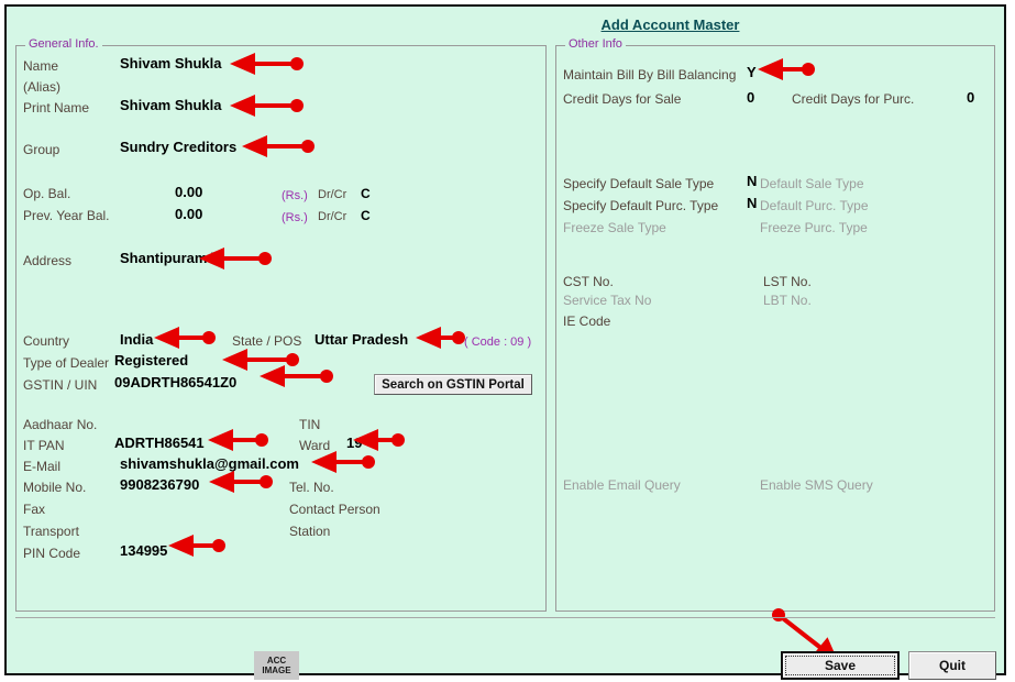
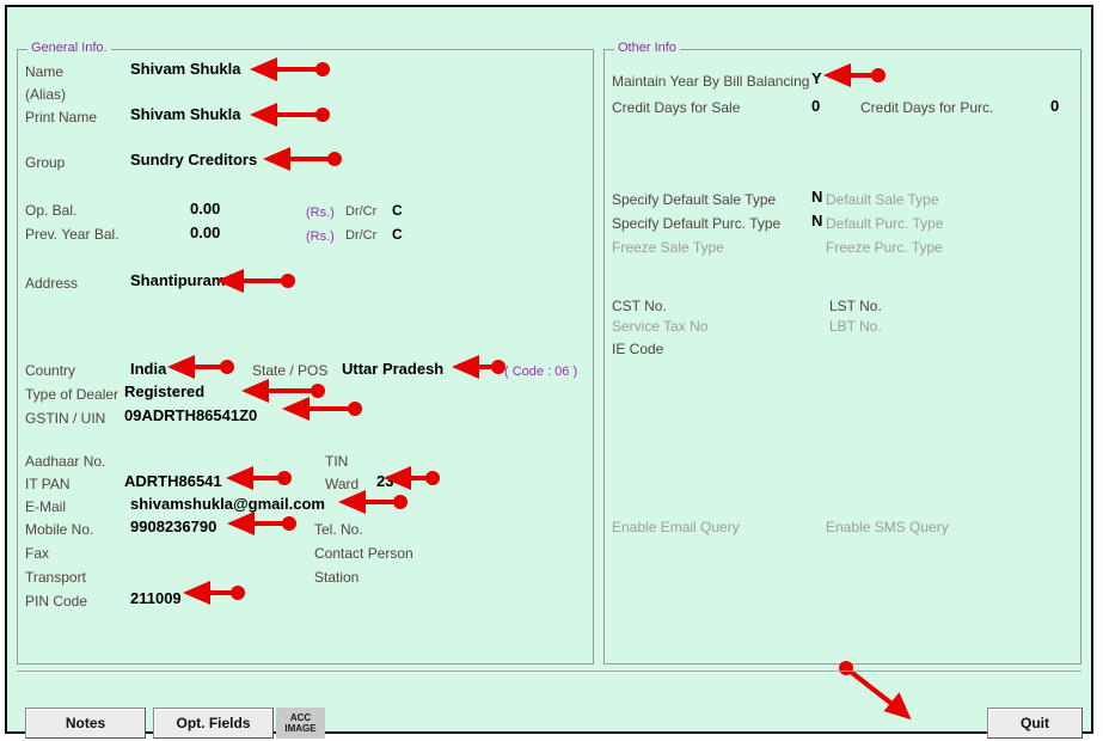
- Add Account Master
  General Info.
  Name
  Shivam Shukla
  (Alias)
  Print Name
  Shivam Shukla
  Group
  Sundry Creditors
  Op. Bal.
  0.00
  (Rs.)
  Dr/Cr
  C
  Prev. Year Bal.
  0.00
  (Rs.)
  Dr/Cr
  C
  Address
  Shantipura
  Country
  India
  State / POS
  Uttar Pradesh
- ( Code : 09 )
+ ( Code : 06 )
  Type of Dealer
  Registered
  GSTIN / UIN
  09ADRTH86541Z0
- Search on GSTIN Portal
  Aadhaar No.
  TIN
  IT PAN
  ADRTH86541
  Ward
- 19
+ 23
  E-Mail
  shivamshukla@gmail.com
  Mobile No.
  9908236790
  Tel. No.
  Fax
  Contact Person
  Transport
  Station
  PIN Code
- 134995
+ 211009
  Other Info
- Maintain Bill By Bill Balancing
+ Maintain Year By Bill Balancing
  Y
  Credit Days for Sale
  0
  Credit Days for Purc.
  0
  Specify Default Sale Type
  N
  Default Sale Type
  Specify Default Purc. Type
  N
  Default Purc. Type
  Freeze Sale Type
  Freeze Purc. Type
  CST No.
  LST No.
  Service Tax No
  LBT No.
  IE Code
  Enable Email Query
  Enable SMS Query
+ Notes
+ Opt. Fields
  ACC
  IMAGE
- Save
  Quit
